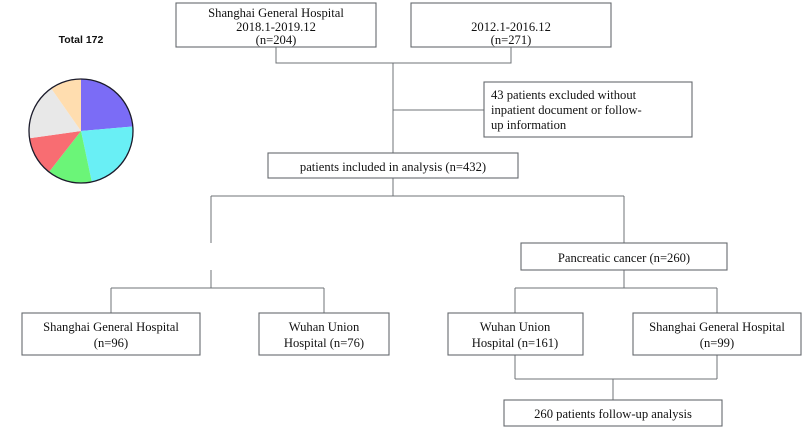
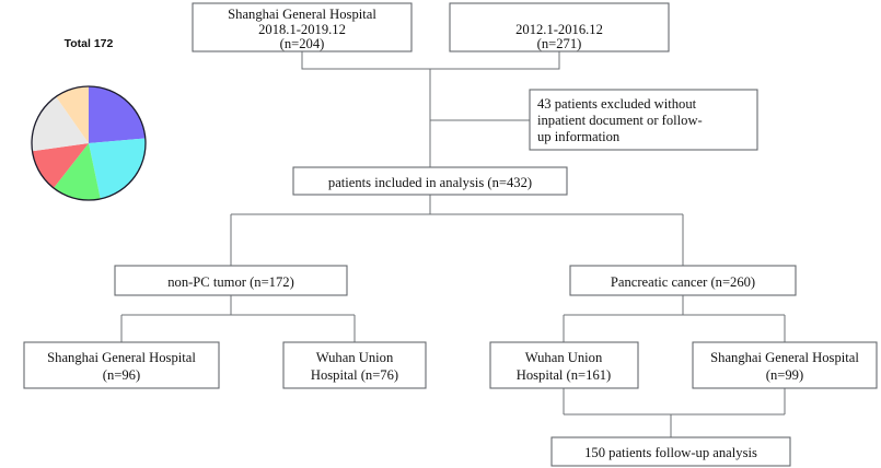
  Shanghai General Hospital
  2018.1-2019.12
  (n=204)
  2012.1-2016.12
  (n=271)
  43 patients excluded without
  inpatient document or follow-
  up information
  patients included in analysis (n=432)
+ non-PC tumor (n=172)
  Pancreatic cancer (n=260)
  Shanghai General Hospital
  (n=96)
  Wuhan Union
  Hospital (n=76)
  Wuhan Union
  Hospital (n=161)
  Shanghai General Hospital
  (n=99)
- 260 patients follow-up analysis
+ 150 patients follow-up analysis
  Total 172
